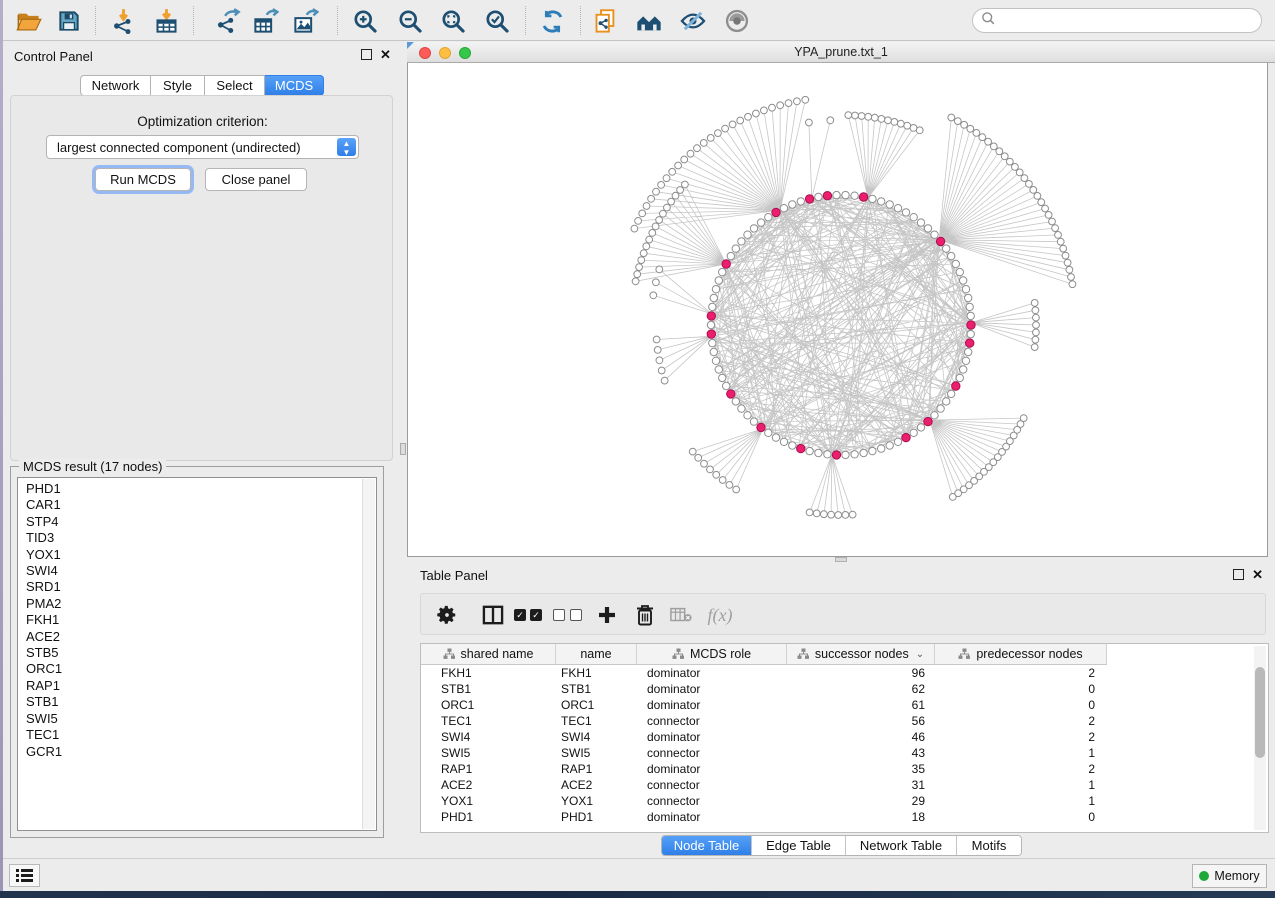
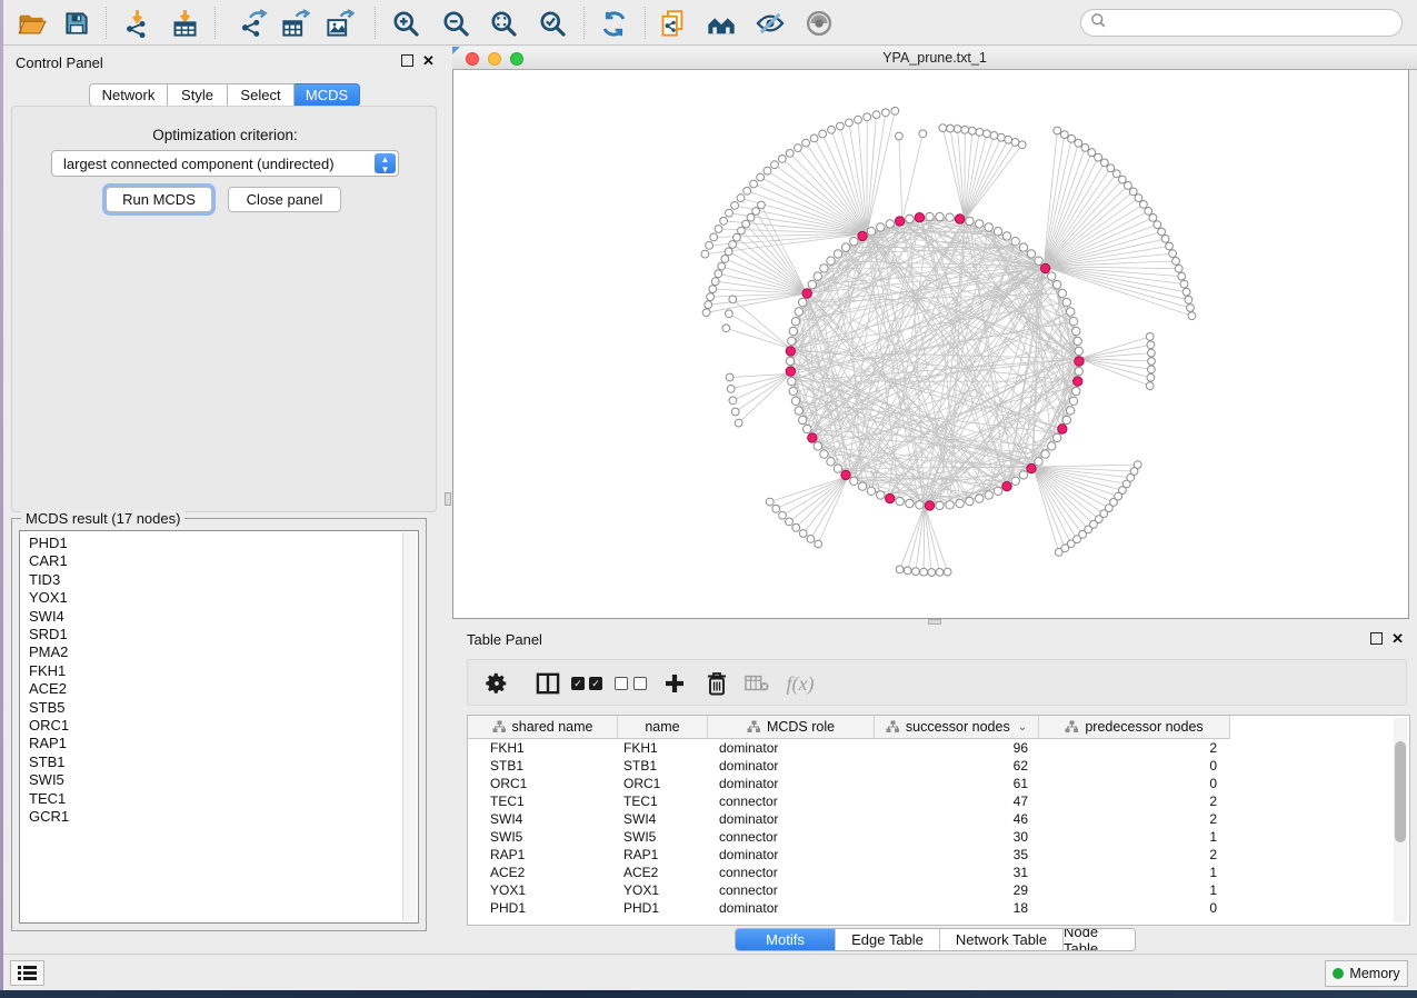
  Control Panel
  ✕
  Network
  Style
  Select
  MCDS
  Optimization criterion:
  largest connected component (undirected)
  ▲
  ▼
  Run MCDS
  Close panel
  MCDS result (17 nodes)
  PHD1
  CAR1
- STP4
  TID3
  YOX1
  SWI4
  SRD1
  PMA2
  FKH1
  ACE2
  STB5
  ORC1
  RAP1
  STB1
  SWI5
  TEC1
  GCR1
  YPA_prune.txt_1
  Table Panel
  ✕
  ✓
  ✓
  f(x)
  shared name
  name
  MCDS role
  successor nodes
  ⌄
  predecessor nodes
  FKH1
  FKH1
  dominator
  96
  2
  STB1
  STB1
  dominator
  62
  0
  ORC1
  ORC1
  dominator
  61
  0
  TEC1
  TEC1
  connector
- 56
+ 47
  2
  SWI4
  SWI4
  dominator
  46
  2
  SWI5
  SWI5
  connector
- 43
+ 30
  1
  RAP1
  RAP1
  dominator
  35
  2
  ACE2
  ACE2
  connector
  31
  1
  YOX1
  YOX1
  connector
  29
  1
  PHD1
  PHD1
  dominator
  18
  0
- Node Table
+ Motifs
  Edge Table
  Network Table
- Motifs
+ Node Table
  Memory
